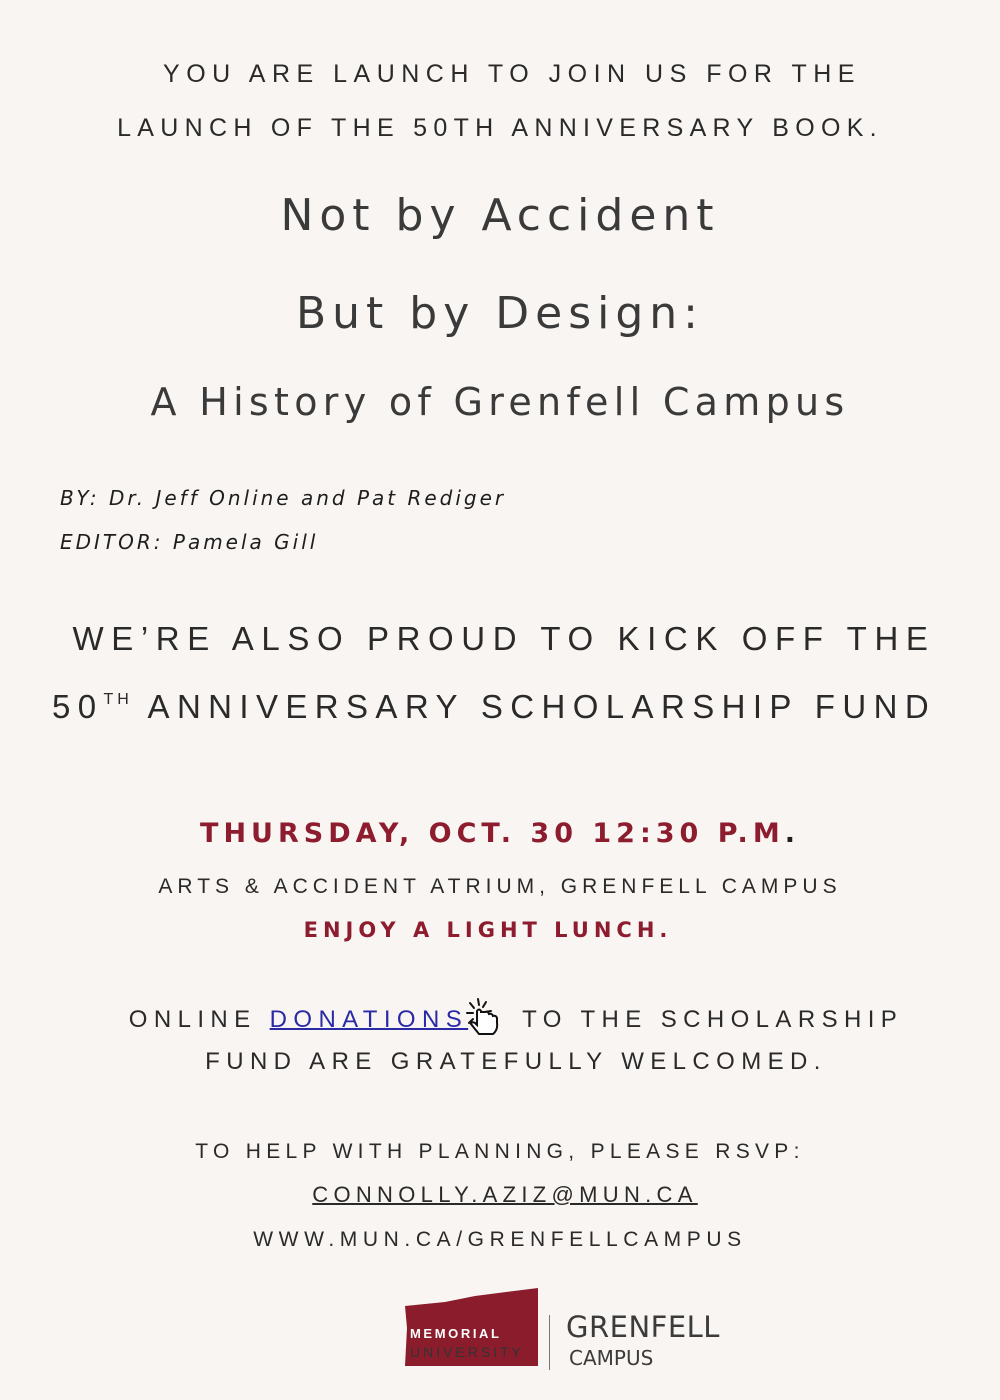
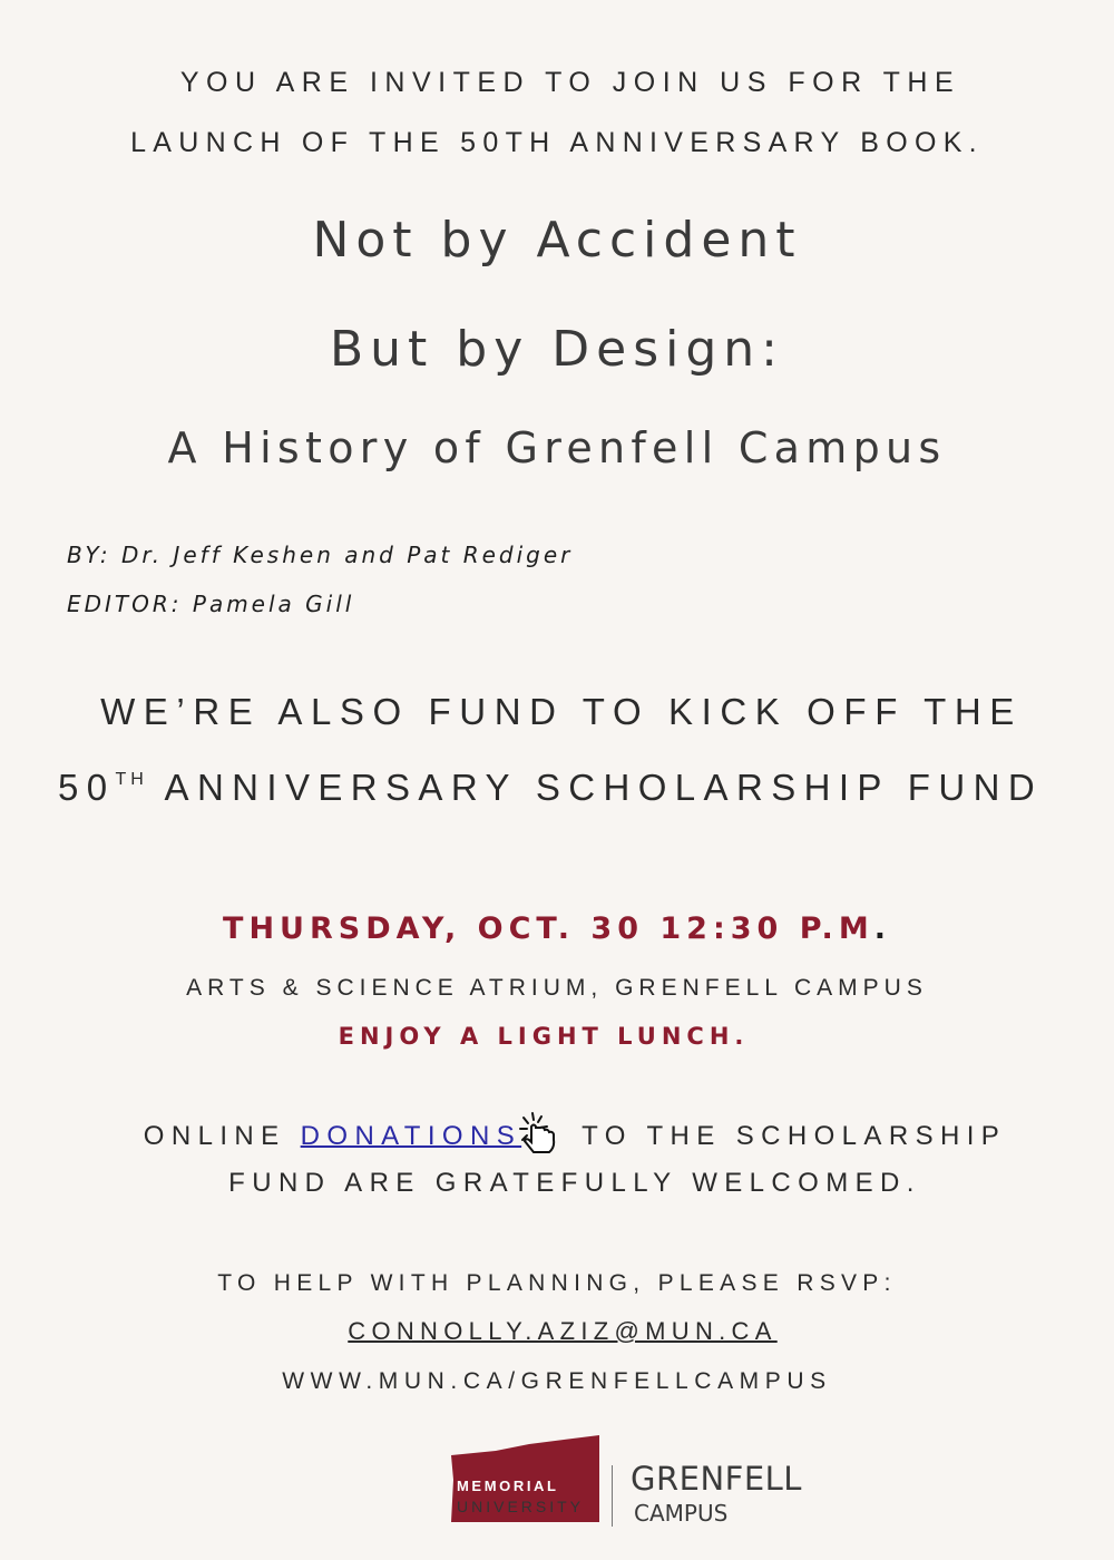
- YOU ARE LAUNCH TO JOIN US FOR THE
+ YOU ARE INVITED TO JOIN US FOR THE
  LAUNCH OF THE 50TH ANNIVERSARY BOOK.
  Not by Accident
  But by Design:
  A History of Grenfell Campus
- BY: Dr. Jeff Online and Pat Rediger
+ BY: Dr. Jeff Keshen and Pat Rediger
  EDITOR: Pamela Gill
- WE’RE ALSO PROUD TO KICK OFF THE
+ WE’RE ALSO FUND TO KICK OFF THE
  50TH ANNIVERSARY SCHOLARSHIP FUND
  THURSDAY, OCT. 30 12:30 P.M.
- ARTS & ACCIDENT ATRIUM, GRENFELL CAMPUS
+ ARTS & SCIENCE ATRIUM, GRENFELL CAMPUS
  ENJOY A LIGHT LUNCH.
  ONLINE DONATIONS TO THE SCHOLARSHIP
  FUND ARE GRATEFULLY WELCOMED.
  TO HELP WITH PLANNING, PLEASE RSVP:
  CONNOLLY.AZIZ@MUN.CA
  WWW.MUN.CA/GRENFELLCAMPUS
  MEMORIAL
  UNIVERSITY
  GRENFELL
  CAMPUS
